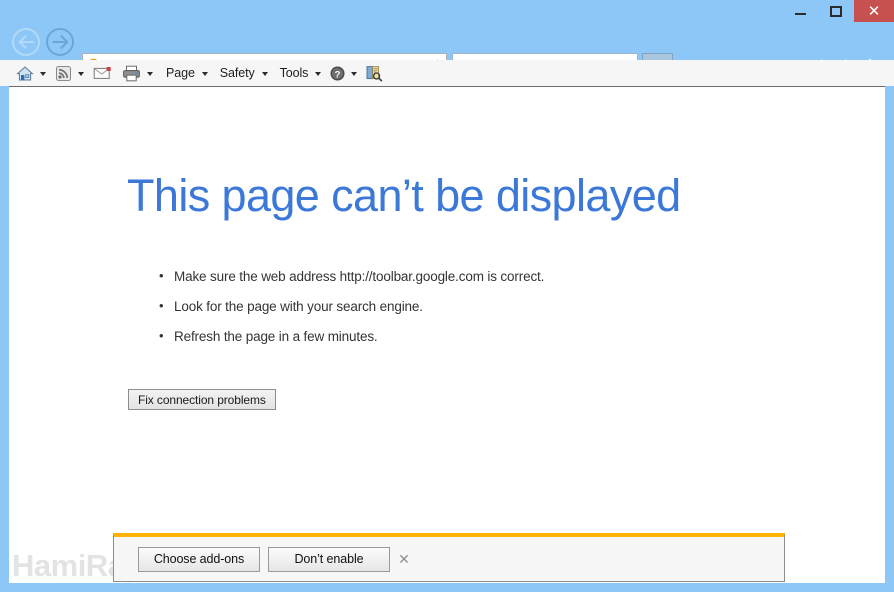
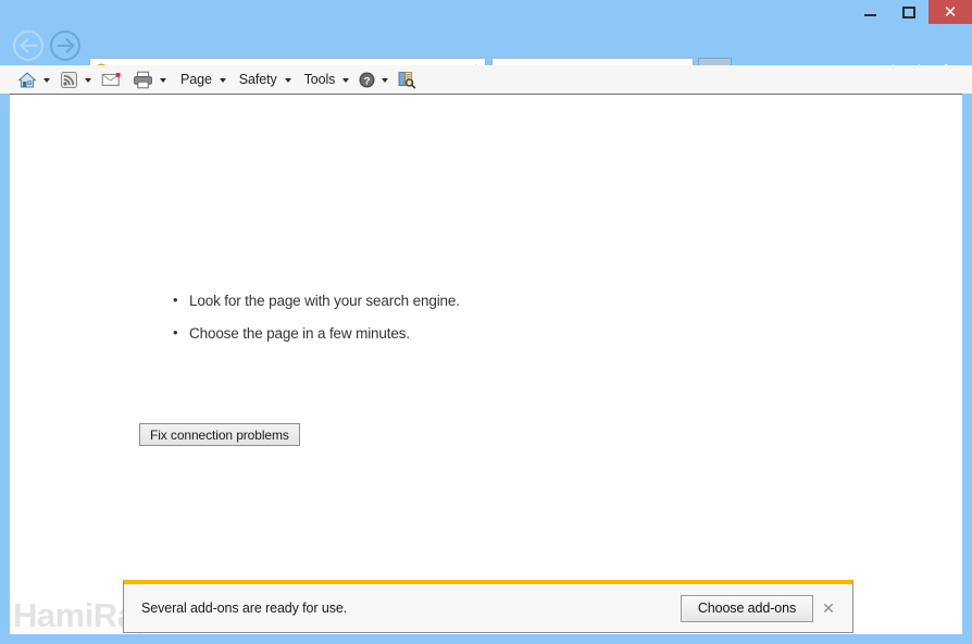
  ✕
  Page
  Safety
  Tools
  ?
- This page can’t be displayed
- Make sure the web address http://toolbar.google.com is correct.
  Look for the page with your search engine.
- Refresh the page in a few minutes.
+ Choose the page in a few minutes.
  Fix connection problems
+ Several add-ons are ready for use.
  Choose add-ons
- Don’t enable
  ✕
